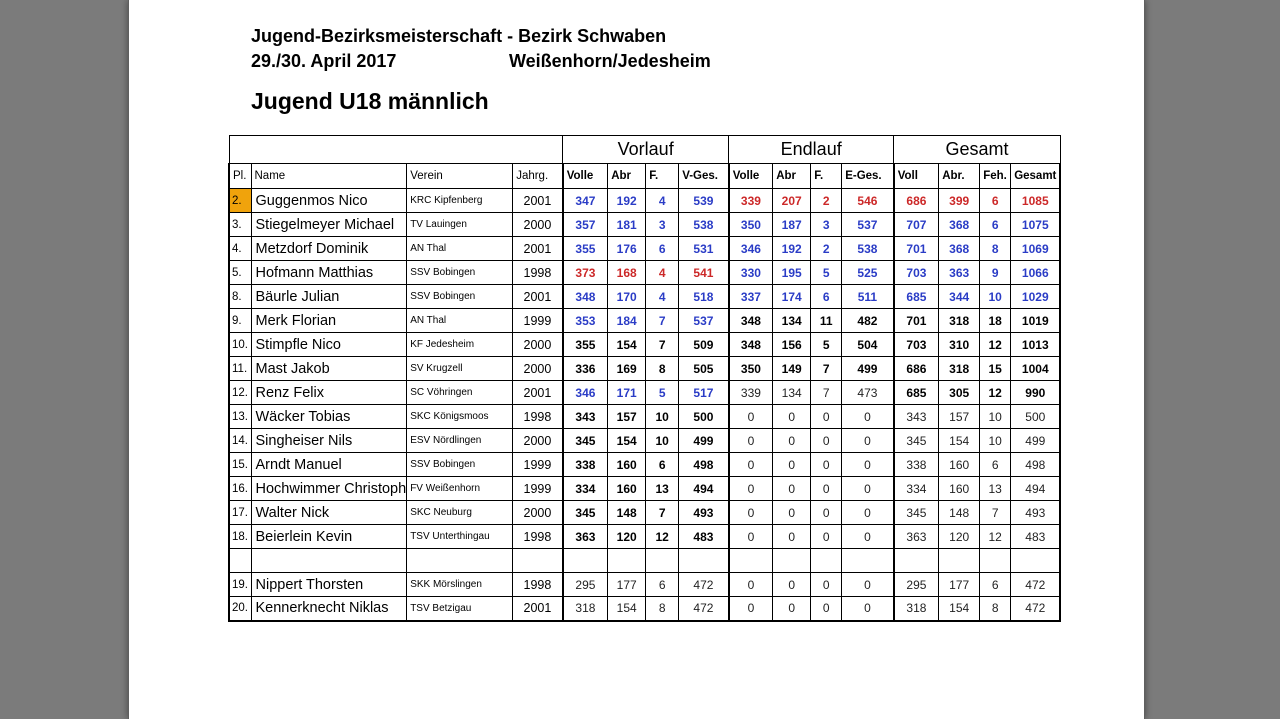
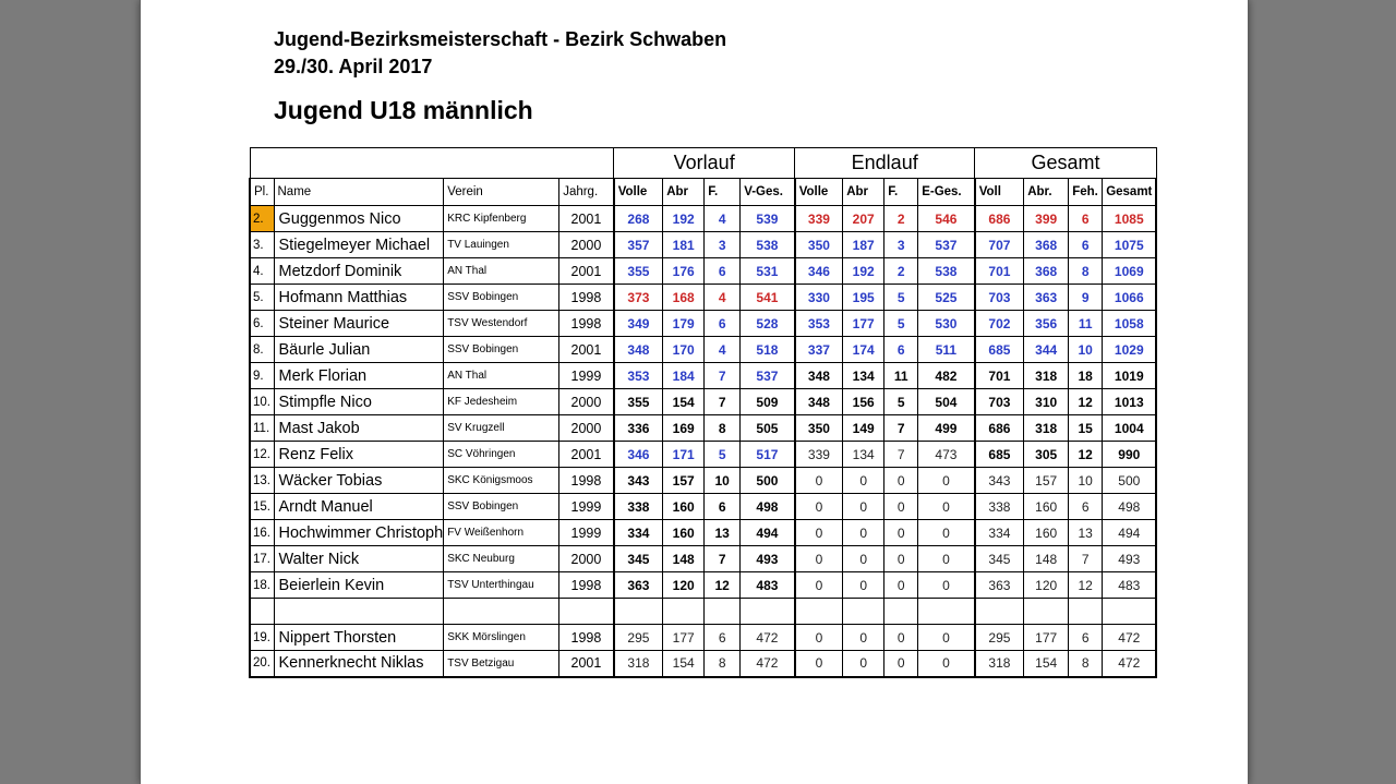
  Jugend-Bezirksmeisterschaft - Bezirk Schwaben
  29./30. April 2017
- Weißenhorn/Jedesheim
  Jugend U18 männlich
  	Vorlauf	Endlauf	Gesamt
  Pl.	Name	Verein	Jahrg.	Volle	Abr	F.	V-Ges.	Volle	Abr	F.	E-Ges.	Voll	Abr.	Feh.	Gesamt
- 2.	Guggenmos Nico	KRC Kipfenberg	2001	347	192	4	539	339	207	2	546	686	399	6	1085
+ 2.	Guggenmos Nico	KRC Kipfenberg	2001	268	192	4	539	339	207	2	546	686	399	6	1085
  3.	Stiegelmeyer Michael	TV Lauingen	2000	357	181	3	538	350	187	3	537	707	368	6	1075
  4.	Metzdorf Dominik	AN Thal	2001	355	176	6	531	346	192	2	538	701	368	8	1069
  5.	Hofmann Matthias	SSV Bobingen	1998	373	168	4	541	330	195	5	525	703	363	9	1066
+ 6.	Steiner Maurice	TSV Westendorf	1998	349	179	6	528	353	177	5	530	702	356	11	1058
  8.	Bäurle Julian	SSV Bobingen	2001	348	170	4	518	337	174	6	511	685	344	10	1029
  9.	Merk Florian	AN Thal	1999	353	184	7	537	348	134	11	482	701	318	18	1019
  10.	Stimpfle Nico	KF Jedesheim	2000	355	154	7	509	348	156	5	504	703	310	12	1013
  11.	Mast Jakob	SV Krugzell	2000	336	169	8	505	350	149	7	499	686	318	15	1004
  12.	Renz Felix	SC Vöhringen	2001	346	171	5	517	339	134	7	473	685	305	12	990
  13.	Wäcker Tobias	SKC Königsmoos	1998	343	157	10	500	0	0	0	0	343	157	10	500
- 14.	Singheiser Nils	ESV Nördlingen	2000	345	154	10	499	0	0	0	0	345	154	10	499
  15.	Arndt Manuel	SSV Bobingen	1999	338	160	6	498	0	0	0	0	338	160	6	498
  16.	Hochwimmer Christoph	FV Weißenhorn	1999	334	160	13	494	0	0	0	0	334	160	13	494
  17.	Walter Nick	SKC Neuburg	2000	345	148	7	493	0	0	0	0	345	148	7	493
  18.	Beierlein Kevin	TSV Unterthingau	1998	363	120	12	483	0	0	0	0	363	120	12	483
  19.	Nippert Thorsten	SKK Mörslingen	1998	295	177	6	472	0	0	0	0	295	177	6	472
  20.	Kennerknecht Niklas	TSV Betzigau	2001	318	154	8	472	0	0	0	0	318	154	8	472
